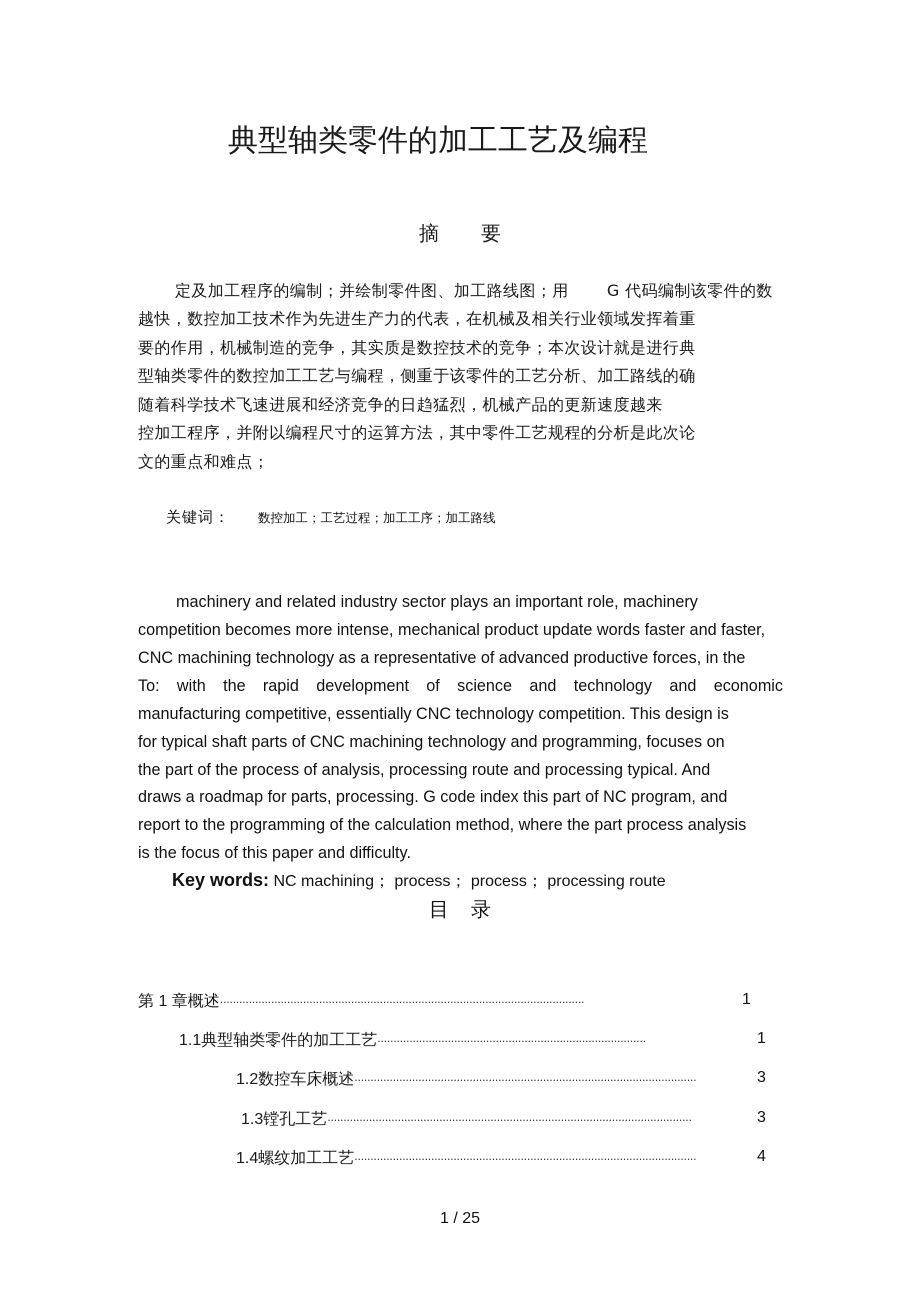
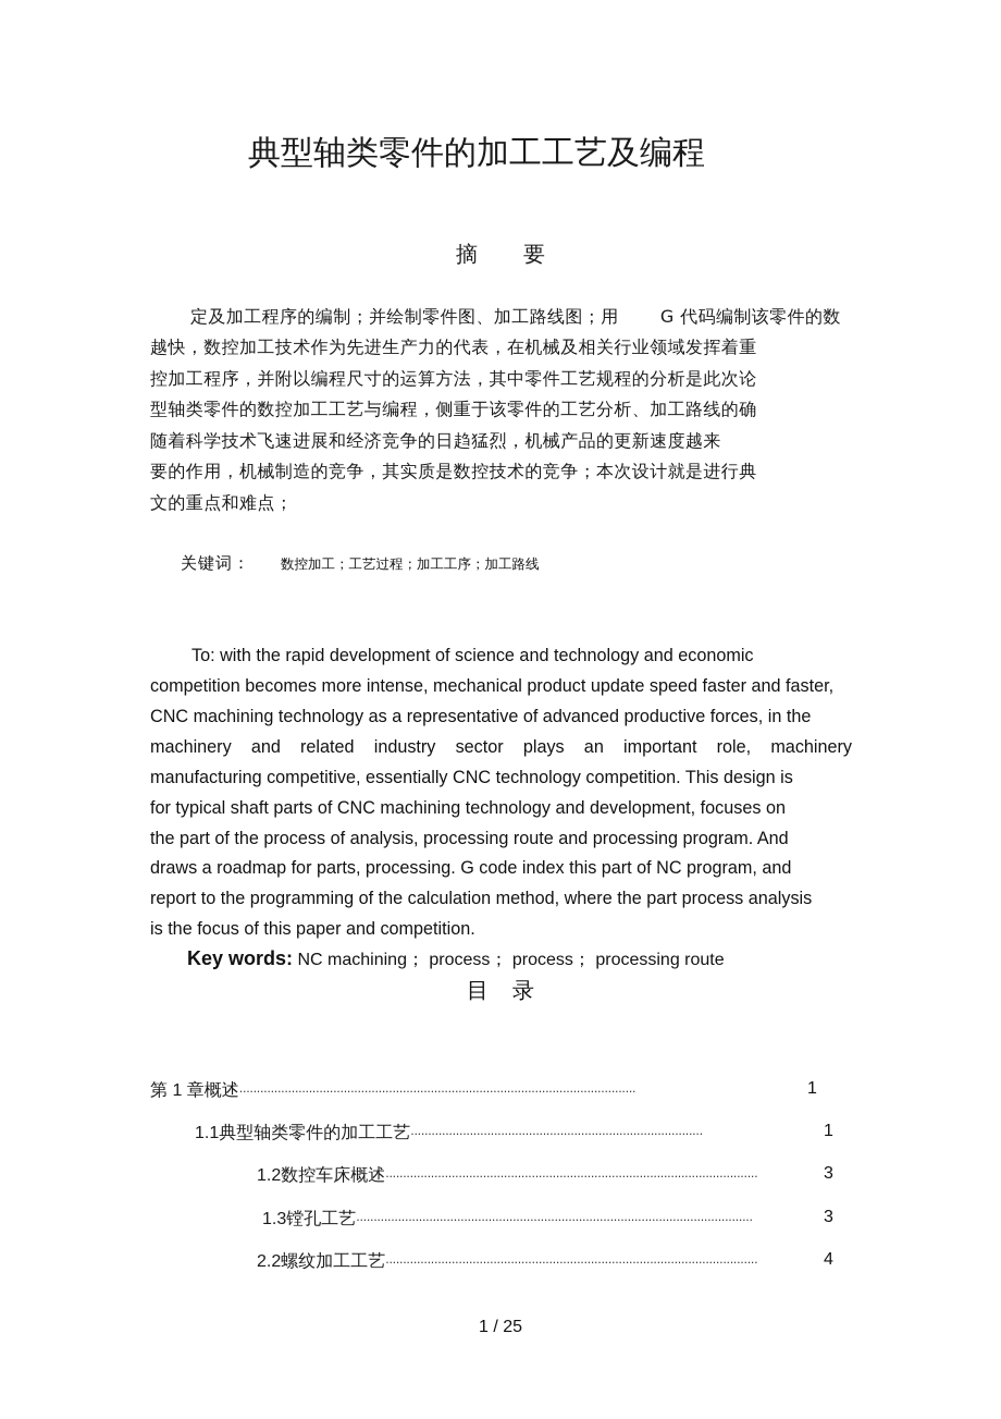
  典型轴类零件的加工工艺及编程
  摘 要
  定及加工程序的编制；并绘制零件图、加工路线图；用 G 代码编制该零件的数
  越快，数控加工技术作为先进生产力的代表，在机械及相关行业领域发挥着重
- 要的作用，机械制造的竞争，其实质是数控技术的竞争；本次设计就是进行典
+ 控加工程序，并附以编程尺寸的运算方法，其中零件工艺规程的分析是此次论
  型轴类零件的数控加工工艺与编程，侧重于该零件的工艺分析、加工路线的确
  随着科学技术飞速进展和经济竞争的日趋猛烈，机械产品的更新速度越来
- 控加工程序，并附以编程尺寸的运算方法，其中零件工艺规程的分析是此次论
+ 要的作用，机械制造的竞争，其实质是数控技术的竞争；本次设计就是进行典
  文的重点和难点；
  关键词：
  数控加工；工艺过程；加工工序；加工路线
- machinery and related industry sector plays an important role, machinery
+ To: with the rapid development of science and technology and economic
- competition becomes more intense, mechanical product update words faster and faster,
+ competition becomes more intense, mechanical product update speed faster and faster,
  CNC machining technology as a representative of advanced productive forces, in the
- To: with the rapid development of science and technology and economic
+ machinery and related industry sector plays an important role, machinery
  manufacturing competitive, essentially CNC technology competition. This design is
- for typical shaft parts of CNC machining technology and programming, focuses on
+ for typical shaft parts of CNC machining technology and development, focuses on
- the part of the process of analysis, processing route and processing typical. And
+ the part of the process of analysis, processing route and processing program. And
  draws a roadmap for parts, processing. G code index this part of NC program, and
  report to the programming of the calculation method, where the part process analysis
- is the focus of this paper and difficulty.
+ is the focus of this paper and competition.
  Key words: NC machining； process； process； processing route
  目 录
  第 1 章
  概述
  ··················································································································
  1
  1.1
  典型轴类零件的加工工艺
  ····················································································
  1
  1.2
  数控车床概述
  ···········································································································
  3
  1.3
  镗孔工艺
  ··················································································································
  3
- 1.4
+ 2.2
  螺纹加工工艺
  ···········································································································
  4
  1 / 25
